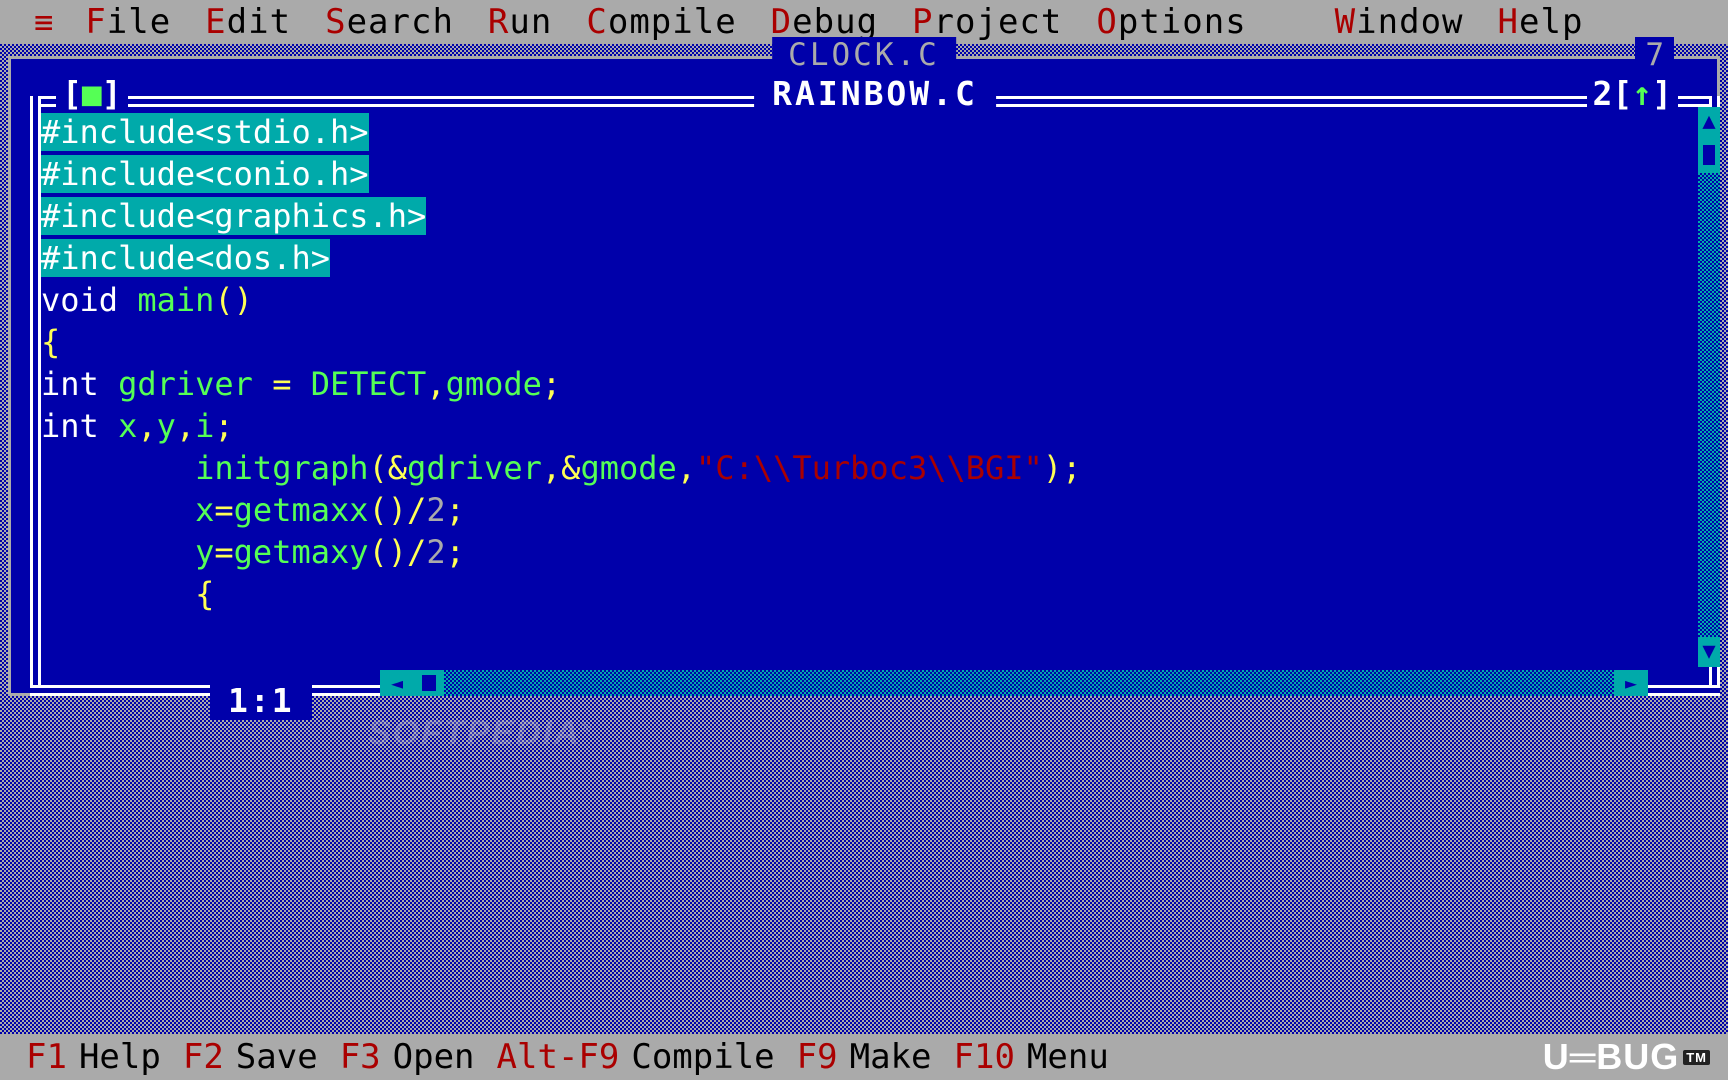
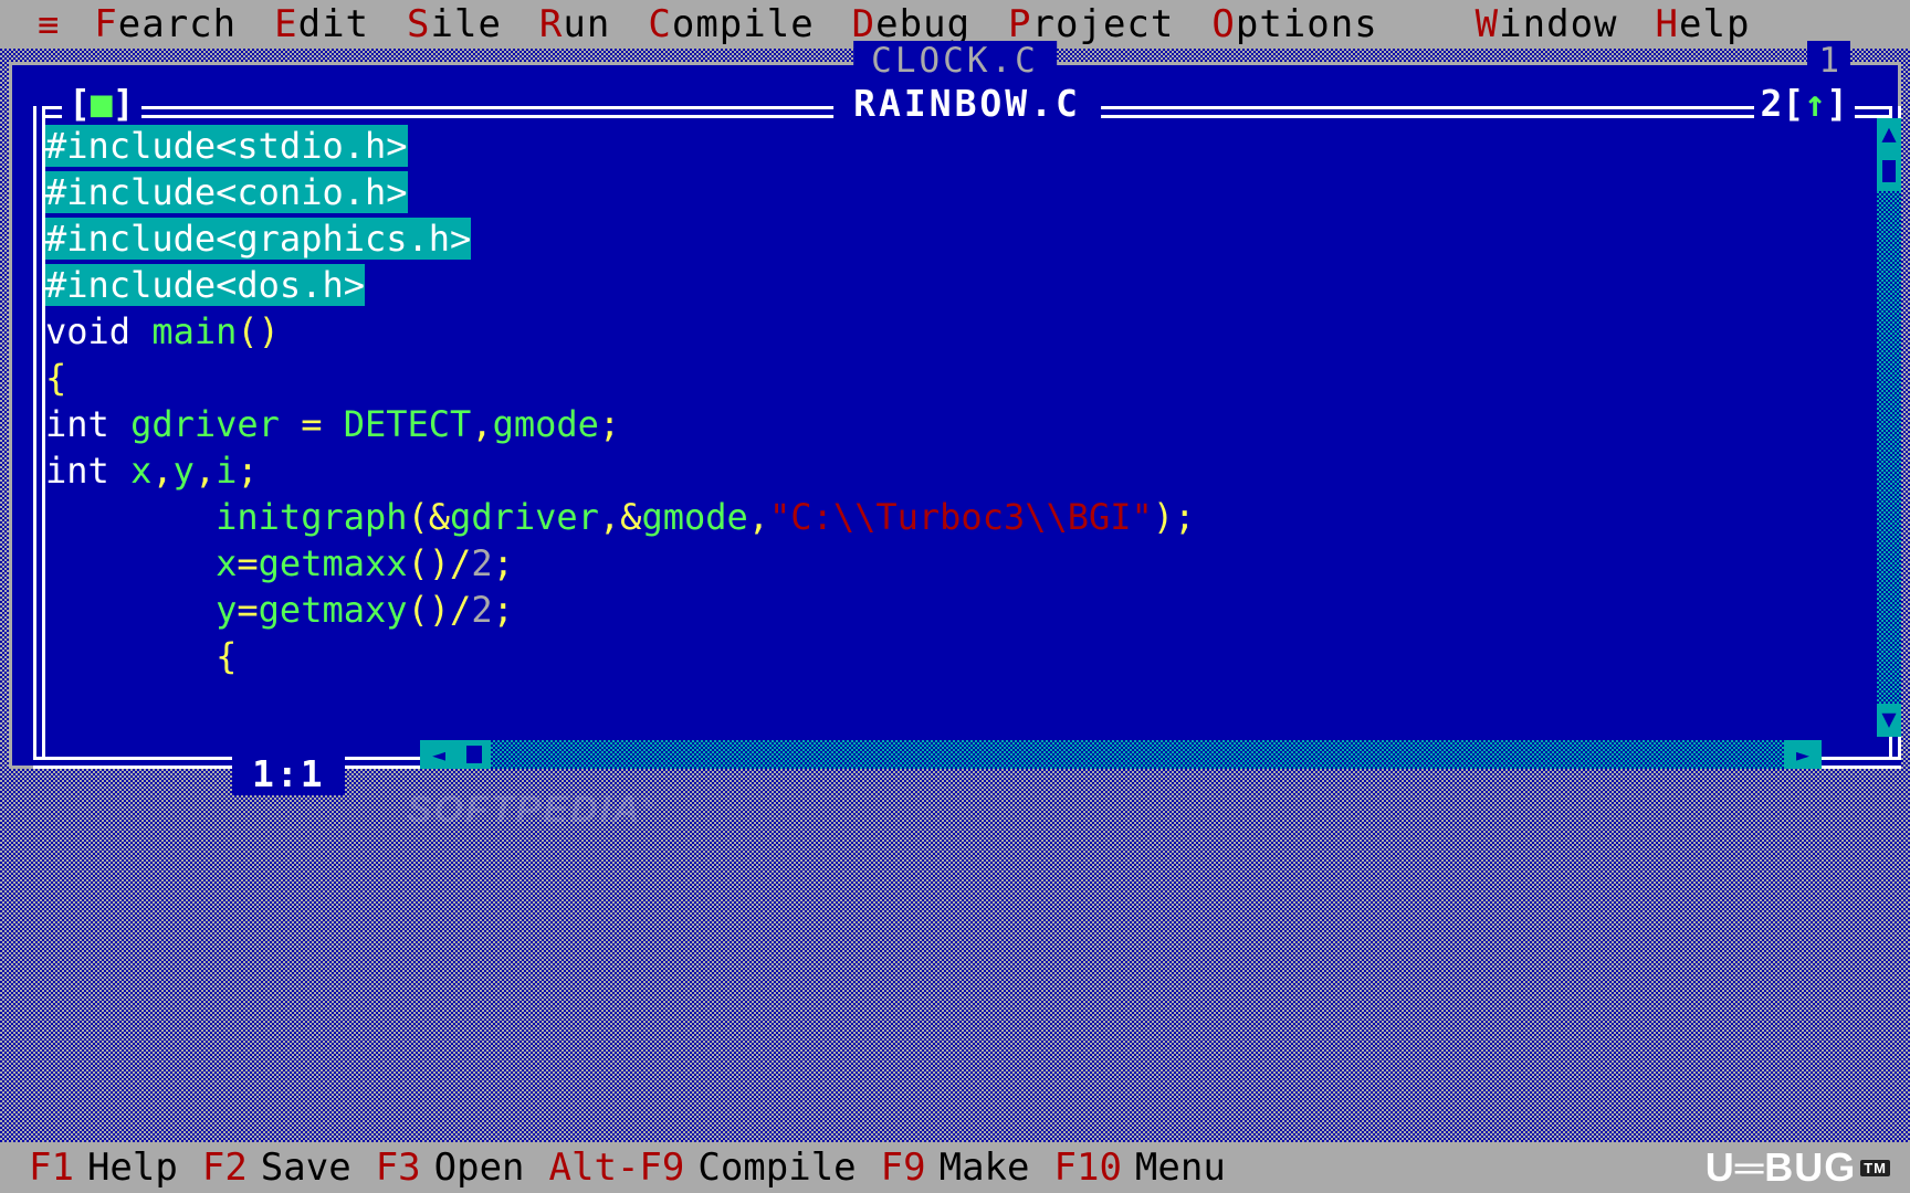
  ≡
- File
+ Fearch
  Edit
- Search
+ Sile
  Run
  Compile
  Debug
  Project
  Options
  Window
  Help
  CLOCK.C
- 7
+ 1
  [■]
  RAINBOW.C
  2[↑]
  1:1
  #include<stdio.h>
  #include<conio.h>
  #include<graphics.h>
  #include<dos.h>
  void main()
  {
  int gdriver = DETECT,gmode;
  int x,y,i;
  initgraph(&gdriver,&gmode,"C:\\Turboc3\\BGI");
  x=getmaxx()/2;
  y=getmaxy()/2;
  {
  ▲
  ▼
  ◄
  ►
  SOFTPEDIA®
  F1
  Help
  F2
  Save
  F3
  Open
  Alt-F9
  Compile
  F9
  Make
  F10
  Menu
  U═BUG
  TM
